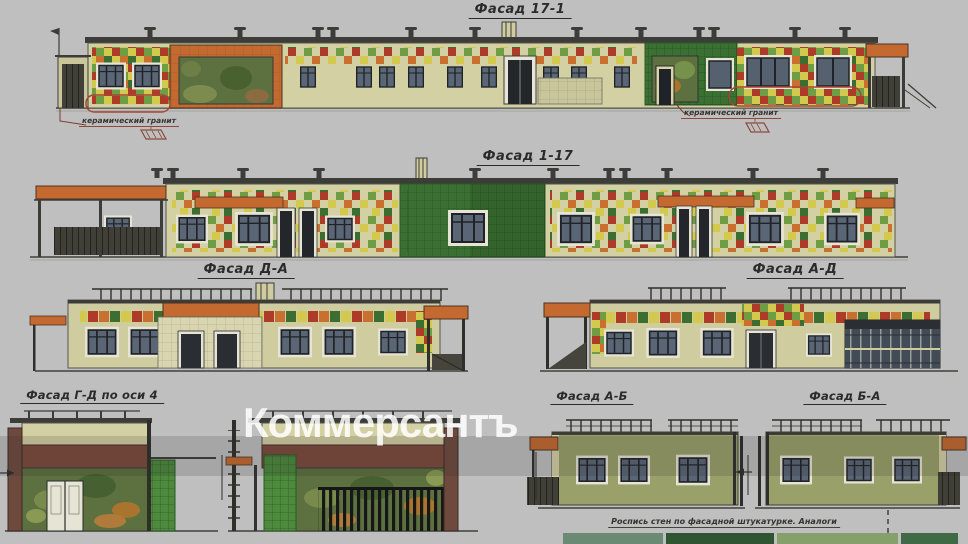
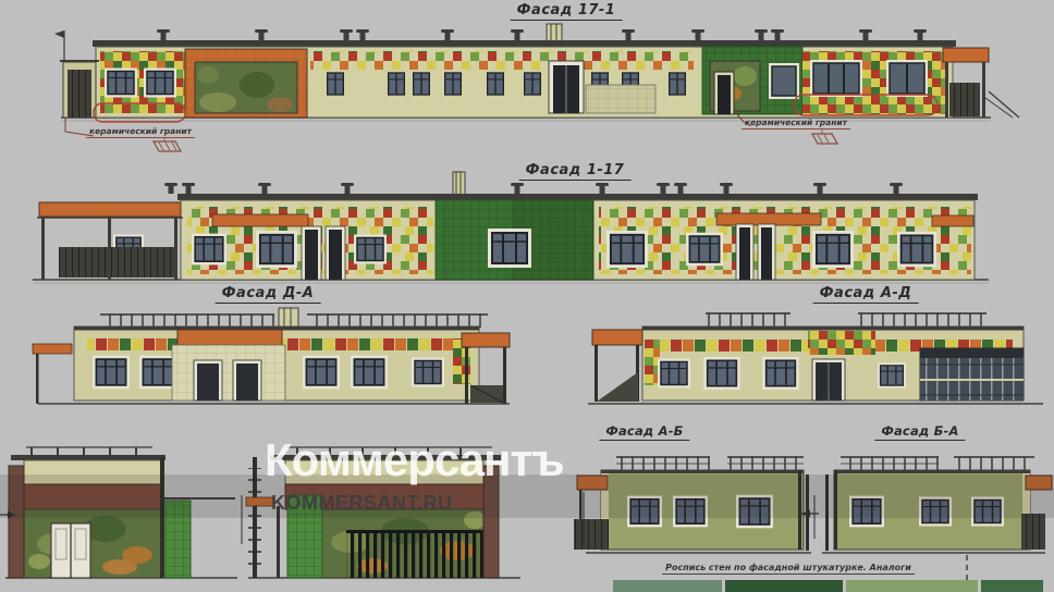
  Коммерсантъ
+ KOMMERSANT.RU
  Фасад 17-1
  Фасад 1-17
  Фасад Д-А
  Фасад А-Д
- Фасад Г-Д по оси 4
  Фасад А-Б
  Фасад Б-А
  керамический гранит
  керамический гранит
  Роспись стен по фасадной штукатурке. Аналоги
